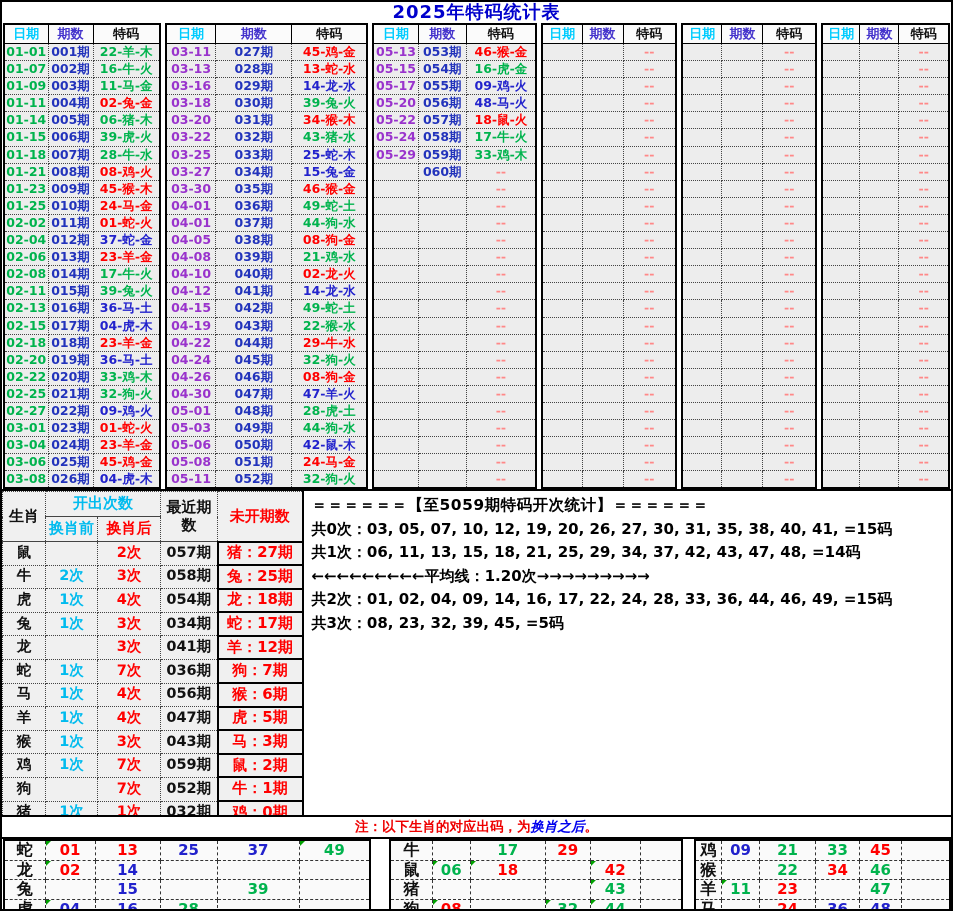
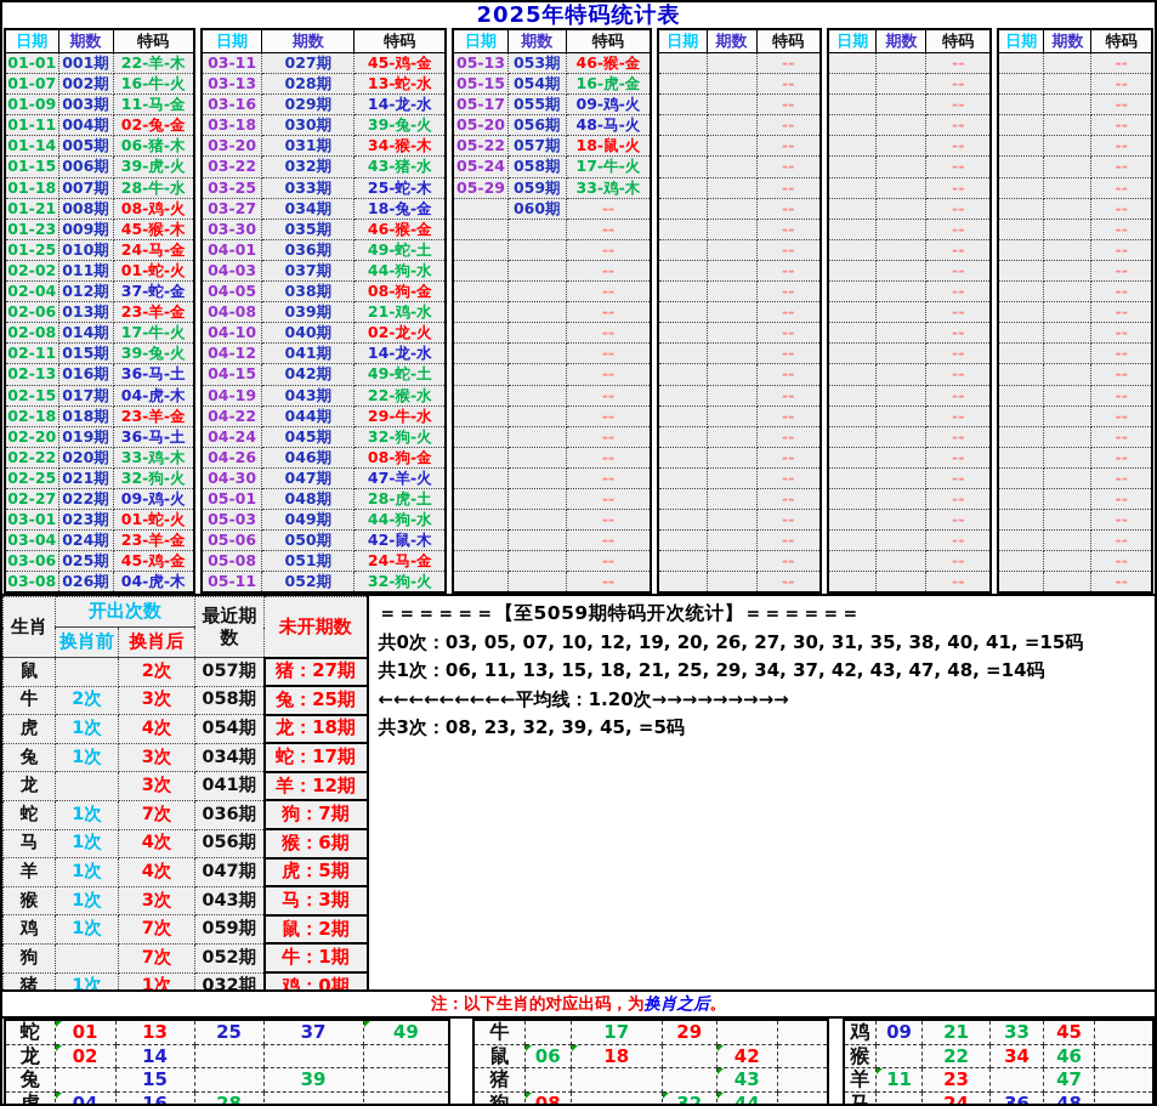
  2025年特码统计表
  日期	期数	特码
  01-01	001期	22-羊-木
  01-07	002期	16-牛-火
  01-09	003期	11-马-金
  01-11	004期	02-兔-金
  01-14	005期	06-猪-木
  01-15	006期	39-虎-火
  01-18	007期	28-牛-水
  01-21	008期	08-鸡-火
  01-23	009期	45-猴-木
  01-25	010期	24-马-金
  02-02	011期	01-蛇-火
  02-04	012期	37-蛇-金
  02-06	013期	23-羊-金
  02-08	014期	17-牛-火
  02-11	015期	39-兔-火
  02-13	016期	36-马-土
  02-15	017期	04-虎-木
  02-18	018期	23-羊-金
  02-20	019期	36-马-土
  02-22	020期	33-鸡-木
  02-25	021期	32-狗-火
  02-27	022期	09-鸡-火
  03-01	023期	01-蛇-火
  03-04	024期	23-羊-金
  03-06	025期	45-鸡-金
  03-08	026期	04-虎-木
  日期	期数	特码
  03-11	027期	45-鸡-金
  03-13	028期	13-蛇-水
  03-16	029期	14-龙-水
  03-18	030期	39-兔-火
  03-20	031期	34-猴-木
  03-22	032期	43-猪-水
  03-25	033期	25-蛇-木
- 03-27	034期	15-兔-金
+ 03-27	034期	18-兔-金
  03-30	035期	46-猴-金
  04-01	036期	49-蛇-土
- 04-01	037期	44-狗-水
+ 04-03	037期	44-狗-水
  04-05	038期	08-狗-金
  04-08	039期	21-鸡-水
  04-10	040期	02-龙-火
  04-12	041期	14-龙-水
  04-15	042期	49-蛇-土
  04-19	043期	22-猴-水
  04-22	044期	29-牛-水
  04-24	045期	32-狗-火
  04-26	046期	08-狗-金
  04-30	047期	47-羊-火
  05-01	048期	28-虎-土
  05-03	049期	44-狗-水
  05-06	050期	42-鼠-木
  05-08	051期	24-马-金
  05-11	052期	32-狗-火
  日期	期数	特码
  05-13	053期	46-猴-金
  05-15	054期	16-虎-金
  05-17	055期	09-鸡-火
  05-20	056期	48-马-火
  05-22	057期	18-鼠-火
  05-24	058期	17-牛-火
  05-29	059期	33-鸡-木
  	060期	--
  		--
  		--
  		--
  		--
  		--
  		--
  		--
  		--
  		--
  		--
  		--
  		--
  		--
  		--
  		--
  		--
  		--
  		--
  日期	期数	特码
  		--
  		--
  		--
  		--
  		--
  		--
  		--
  		--
  		--
  		--
  		--
  		--
  		--
  		--
  		--
  		--
  		--
  		--
  		--
  		--
  		--
  		--
  		--
  		--
  		--
  		--
  日期	期数	特码
  		--
  		--
  		--
  		--
  		--
  		--
  		--
  		--
  		--
  		--
  		--
  		--
  		--
  		--
  		--
  		--
  		--
  		--
  		--
  		--
  		--
  		--
  		--
  		--
  		--
  		--
  日期	期数	特码
  		--
  		--
  		--
  		--
  		--
  		--
  		--
  		--
  		--
  		--
  		--
  		--
  		--
  		--
  		--
  		--
  		--
  		--
  		--
  		--
  		--
  		--
  		--
  		--
  		--
  		--
  生肖	开出次数	最近期数	未开期数
  换肖前	换肖后
  鼠		2次	057期	猪：27期
  牛	2次	3次	058期	兔：25期
  虎	1次	4次	054期	龙：18期
  兔	1次	3次	034期	蛇：17期
  龙		3次	041期	羊：12期
  蛇	1次	7次	036期	狗：7期
  马	1次	4次	056期	猴：6期
  羊	1次	4次	047期	虎：5期
  猴	1次	3次	043期	马：3期
  鸡	1次	7次	059期	鼠：2期
  狗		7次	052期	牛：1期
  猪	1次	1次	032期	鸡：0期
  ＝＝＝＝＝＝【至5059期特码开次统计】＝＝＝＝＝＝
  共0次：03, 05, 07, 10, 12, 19, 20, 26, 27, 30, 31, 35, 38, 40, 41, =15码
  共1次：06, 11, 13, 15, 18, 21, 25, 29, 34, 37, 42, 43, 47, 48, =14码
  ←←←←←←←←←平均线：1.20次→→→→→→→→→
- 共2次：01, 02, 04, 09, 14, 16, 17, 22, 24, 28, 33, 36, 44, 46, 49, =15码
  共3次：08, 23, 32, 39, 45, =5码
  注：以下生肖的对应出码，为换肖之后。
  蛇	01	13	25	37	49
  龙	02	14
  兔		15		39
  虎	04	16	28
  牛		17	29
  鼠	06	18		42
  猪				43
  狗	08		32	44
  鸡	09	21	33	45
  猴		22	34	46
  羊	11	23		47
  马		24	36	48
